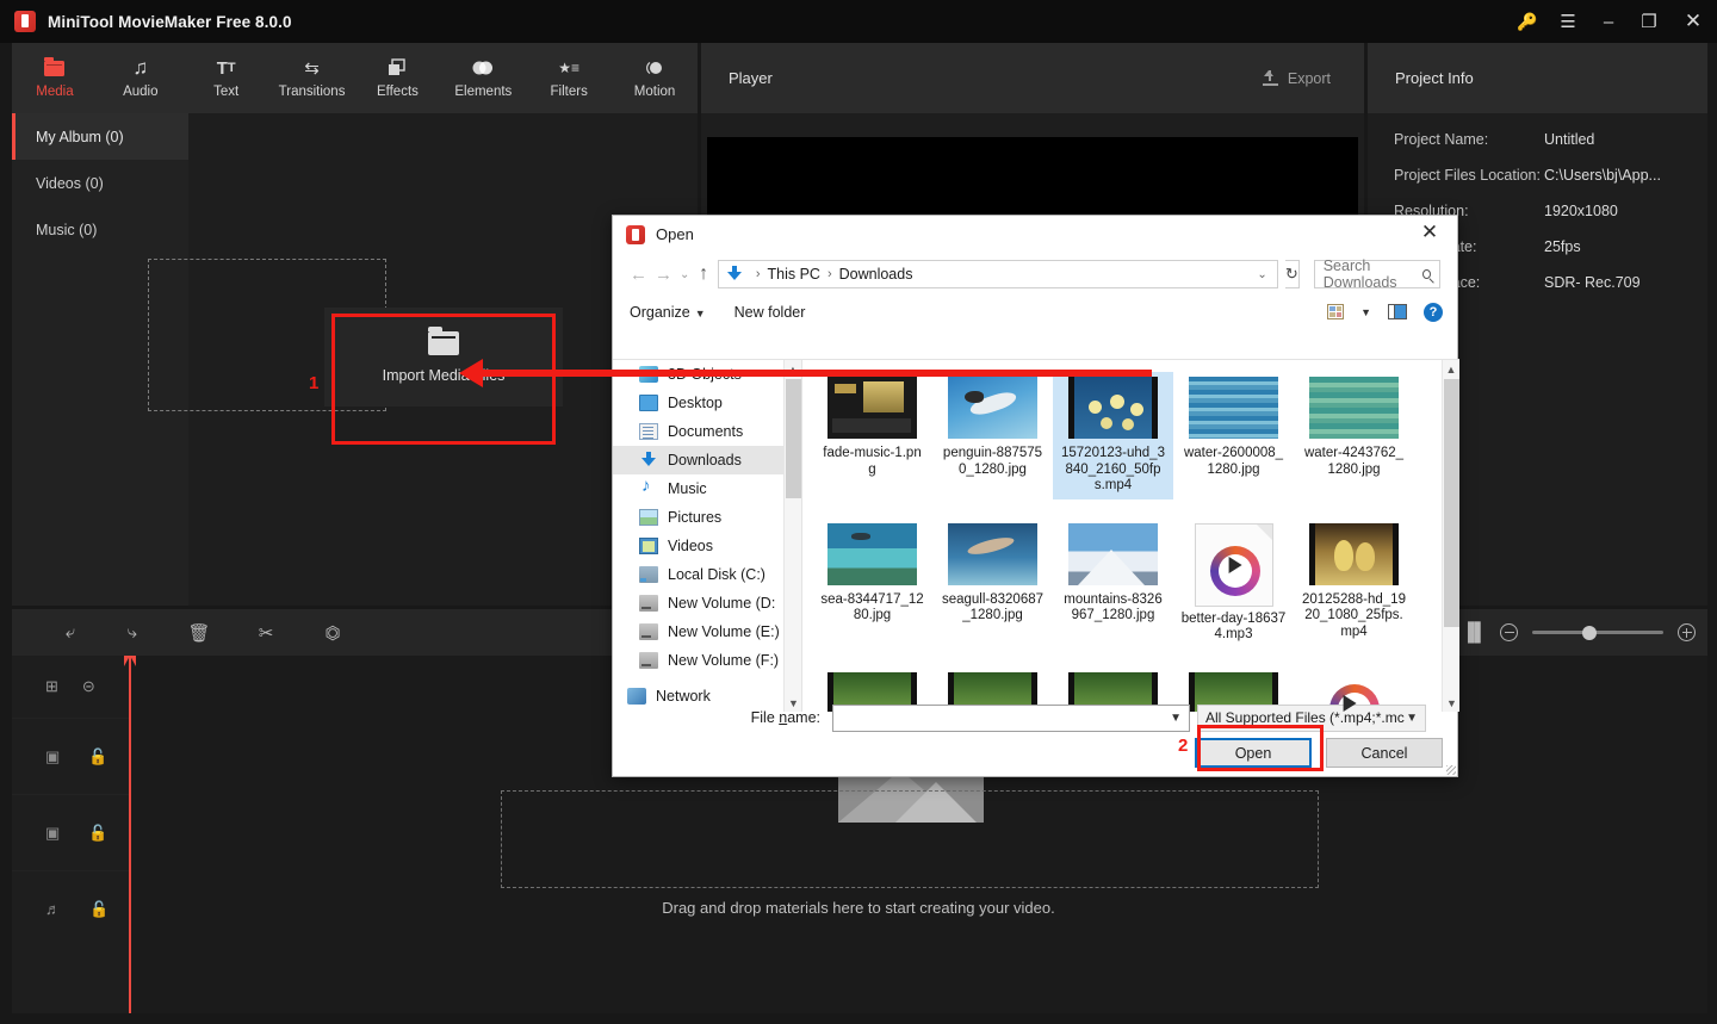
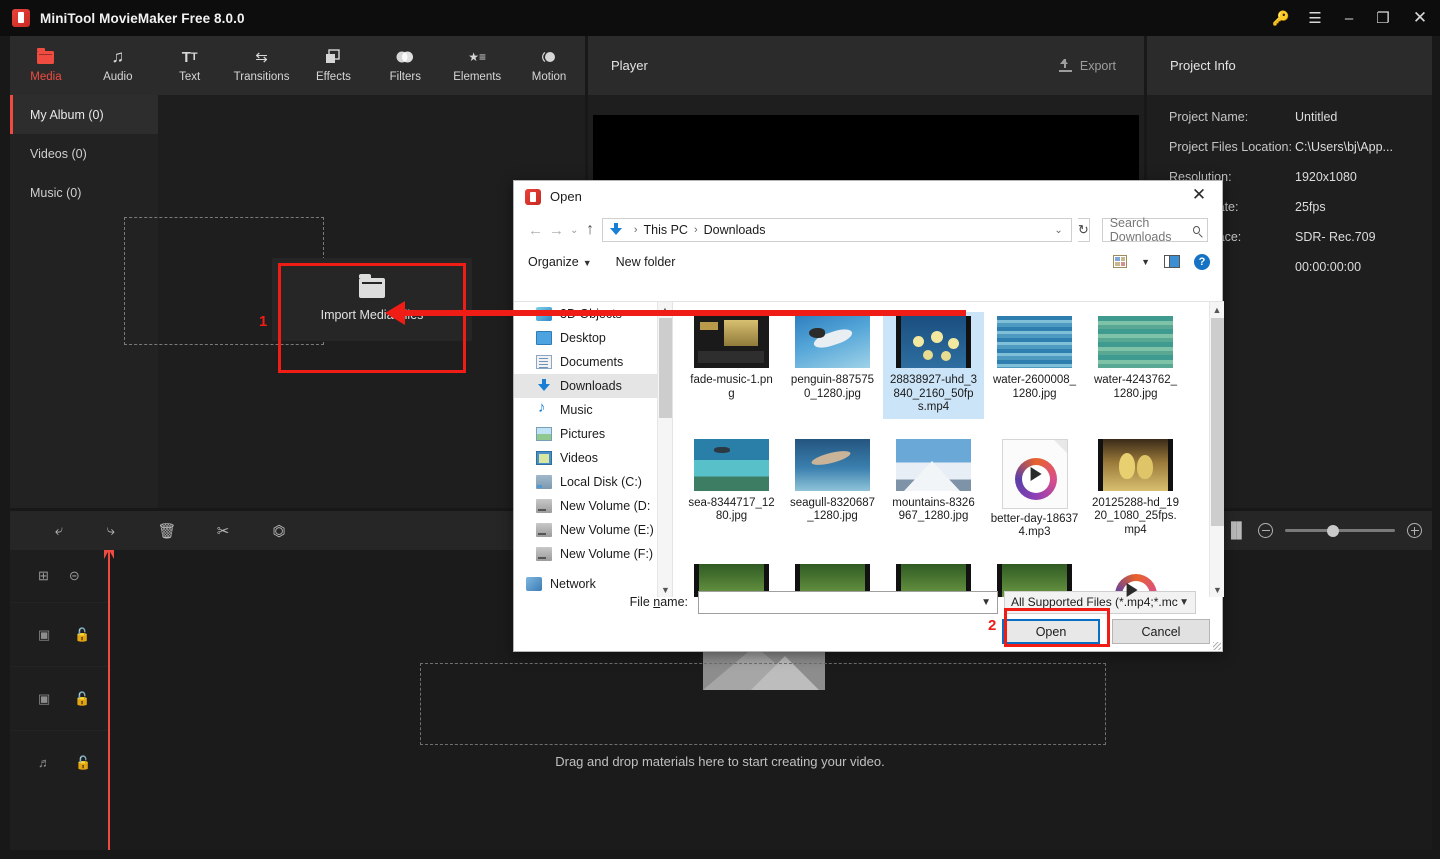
  MiniTool MovieMaker Free 8.0.0
  🔑
  ☰
  –
  ❐
  ✕
  Media
  ♫
  Audio
  T
  T
  Text
  ⇆
  Transitions
  Effects
- Elements
+ Filters
  ★≡
- Filters
+ Elements
  Motion
  My Album (0)
  Videos (0)
  Music (0)
  Player
  Export
  Project Info
  Project Name:
  Untitled
  Project Files Location:
  C:\Users\bj\App...
  Resolution:
  1920x1080
  25fps
  SDR- Rec.709
+ 00:00:00:00
  ⤶
  ⤷
  🗑
  ✂
  ⏣
  ⊞
  ⊝
  ▣
  🔓
  ▣
  🔓
  ♬
  🔓
  Drag and drop materials here to start creating your video.
  1
  Open
  ✕
  ←
  →
  ⌄
  ↑
  ›
  This PC
  ›
  Downloads
  ⌄
  ↻
  Search Downloads
  Organize ▼
  New folder
  ▼
  ?
  Desktop
  Documents
  Downloads
  Music
  Pictures
  Videos
  Local Disk (C:)
  New Volume (D:
  New Volume (E:)
  New Volume (F:)
  Network
  ▼
  fade-music-1.png
  penguin-8875750_1280.jpg
- 15720123-uhd_3840_2160_50fps.mp4
+ 28838927-uhd_3840_2160_50fps.mp4
  water-2600008_1280.jpg
  water-4243762_1280.jpg
  sea-8344717_1280.jpg
  seagull-8320687_1280.jpg
  mountains-8326967_1280.jpg
  better-day-186374.mp3
  20125288-hd_1920_1080_25fps.mp4
  ▲
  ▼
  File name:
  ▼
  All Supported Files (*.mp4;*.mc
  ▼
  Open
  Cancel
  2
